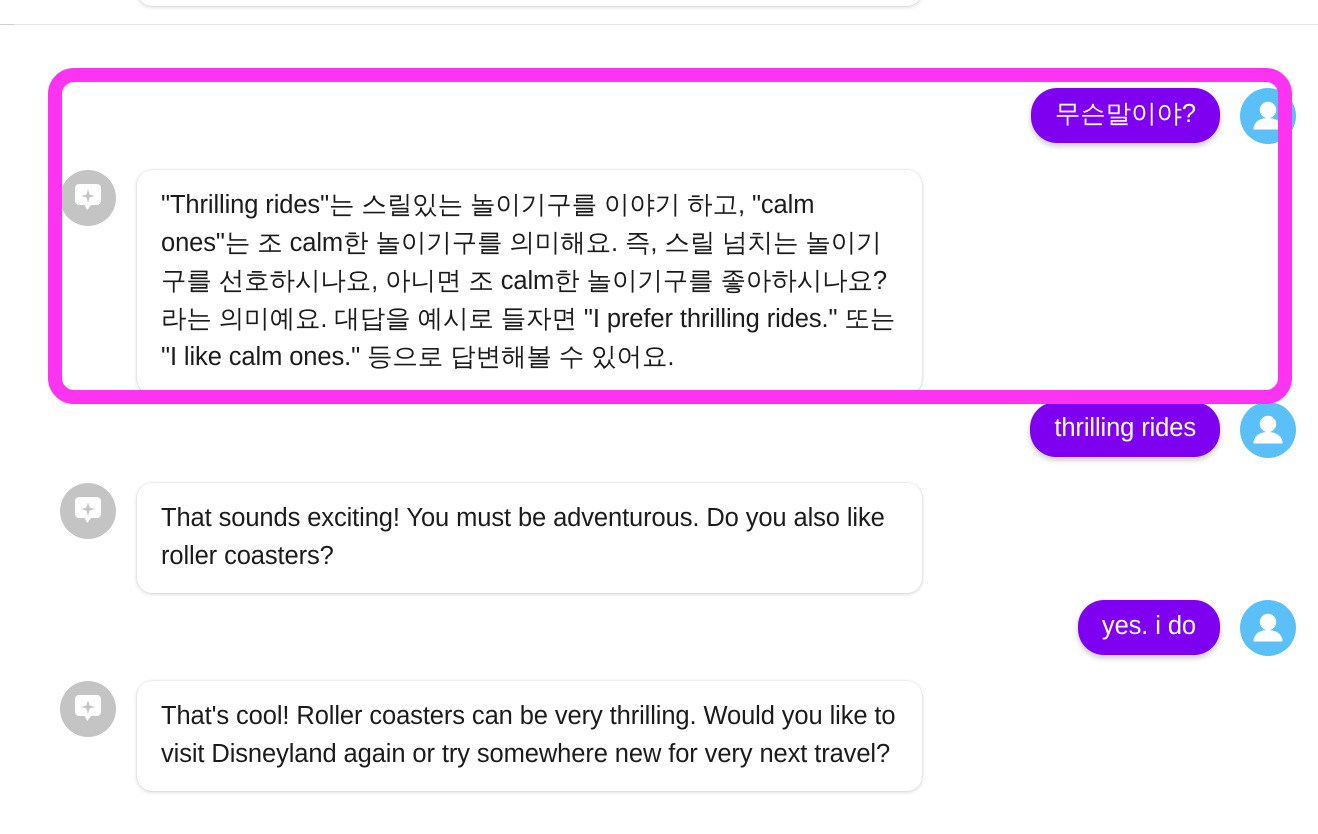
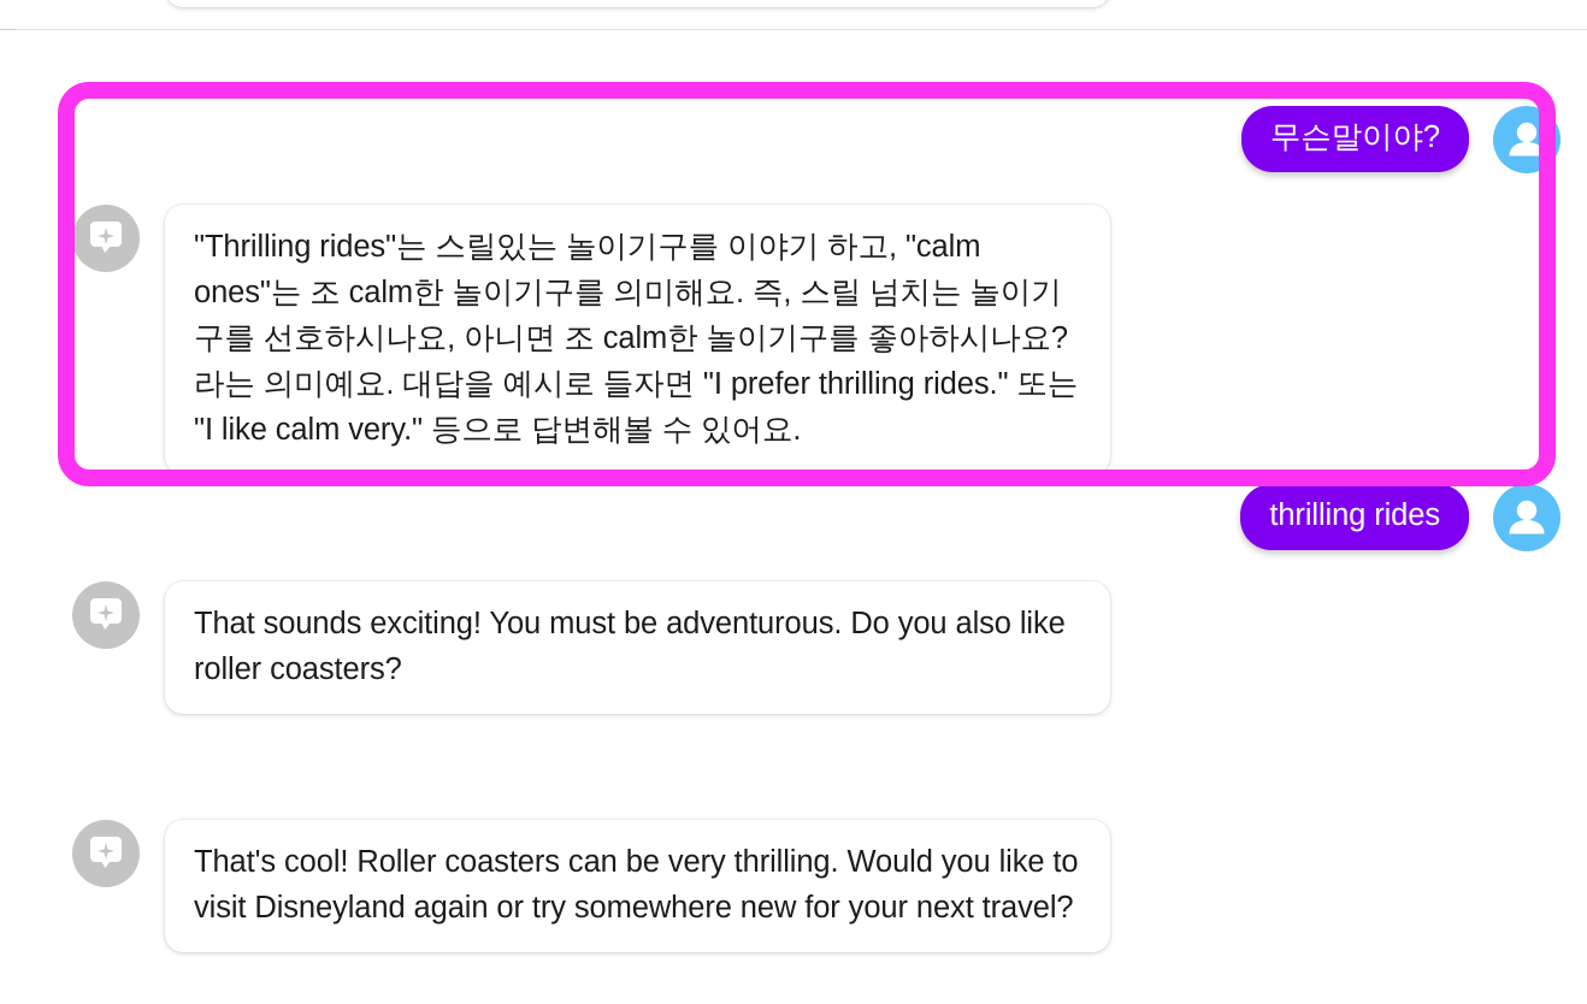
  무슨말이야?
- "Thrilling rides"는 스릴있는 놀이기구를 이야기 하고, "calm ones"는 조 calm한 놀이기구를 의미해요. 즉, 스릴 넘치는 놀이기구를 선호하시나요, 아니면 조 calm한 놀이기구를 좋아하시나요? 라는 의미예요. 대답을 예시로 들자면 "I prefer thrilling rides." 또는 "I like calm ones." 등으로 답변해볼 수 있어요.
+ "Thrilling rides"는 스릴있는 놀이기구를 이야기 하고, "calm ones"는 조 calm한 놀이기구를 의미해요. 즉, 스릴 넘치는 놀이기구를 선호하시나요, 아니면 조 calm한 놀이기구를 좋아하시나요? 라는 의미예요. 대답을 예시로 들자면 "I prefer thrilling rides." 또는 "I like calm very." 등으로 답변해볼 수 있어요.
  thrilling rides
  That sounds exciting! You must be adventurous. Do you also like roller coasters?
- yes. i do
- That's cool! Roller coasters can be very thrilling. Would you like to visit Disneyland again or try somewhere new for very next travel?
+ That's cool! Roller coasters can be very thrilling. Would you like to visit Disneyland again or try somewhere new for your next travel?
